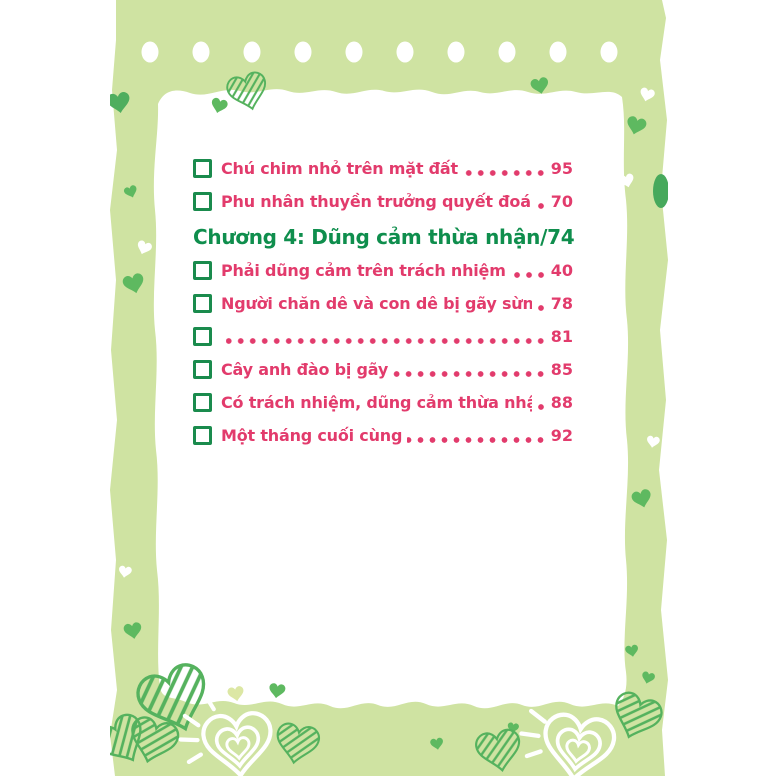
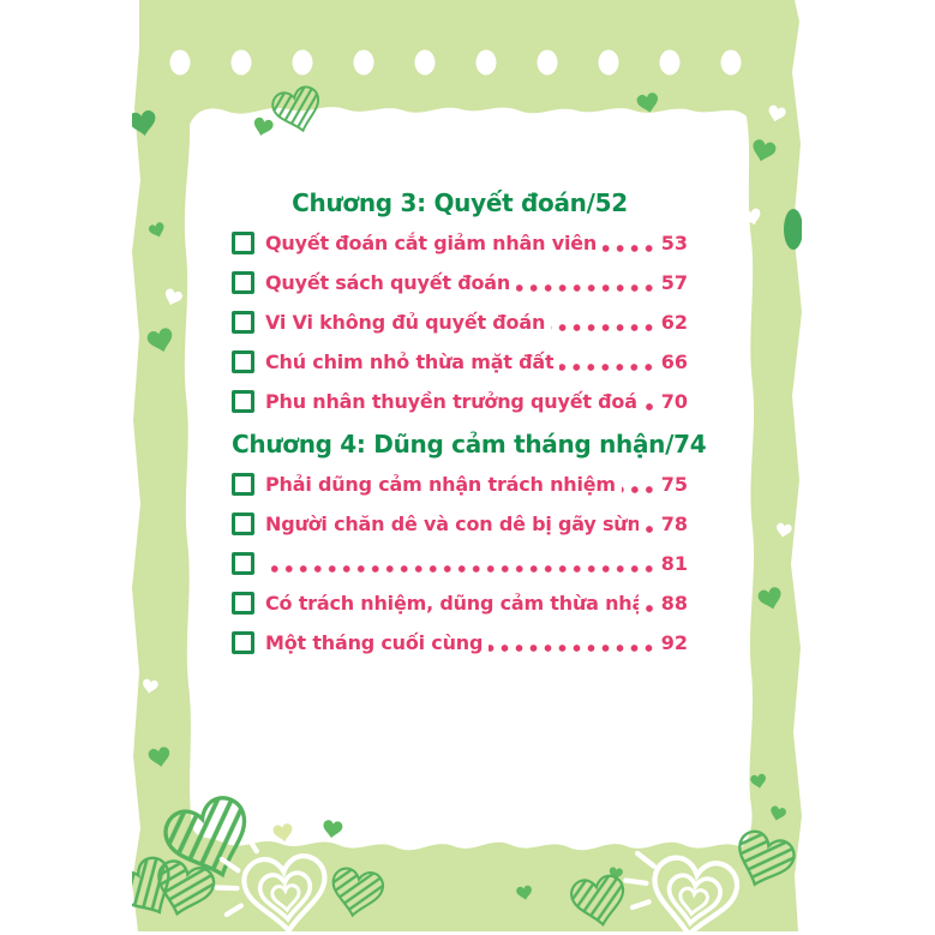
+ Chương 3: Quyết đoán/52
+ Quyết đoán cắt giảm nhân viên
+ 53
+ Quyết sách quyết đoán
+ 57
+ Vi Vi không đủ quyết đoán
+ 62
- Chú chim nhỏ trên mặt đất
+ Chú chim nhỏ thừa mặt đất
- 95
+ 66
  Phu nhân thuyền trưởng quyết đoá
  70
- Chương 4: Dũng cảm thừa nhận/74
+ Chương 4: Dũng cảm tháng nhận/74
- Phải dũng cảm trên trách nhiệm
+ Phải dũng cảm nhận trách nhiệm
- 40
+ 75
  Người chăn dê và con dê bị gãy sừn
  78
  81
- Cây anh đào bị gãy
- 85
  Có trách nhiệm, dũng cảm thừa nh
  88
  Một tháng cuối cùng
  92
